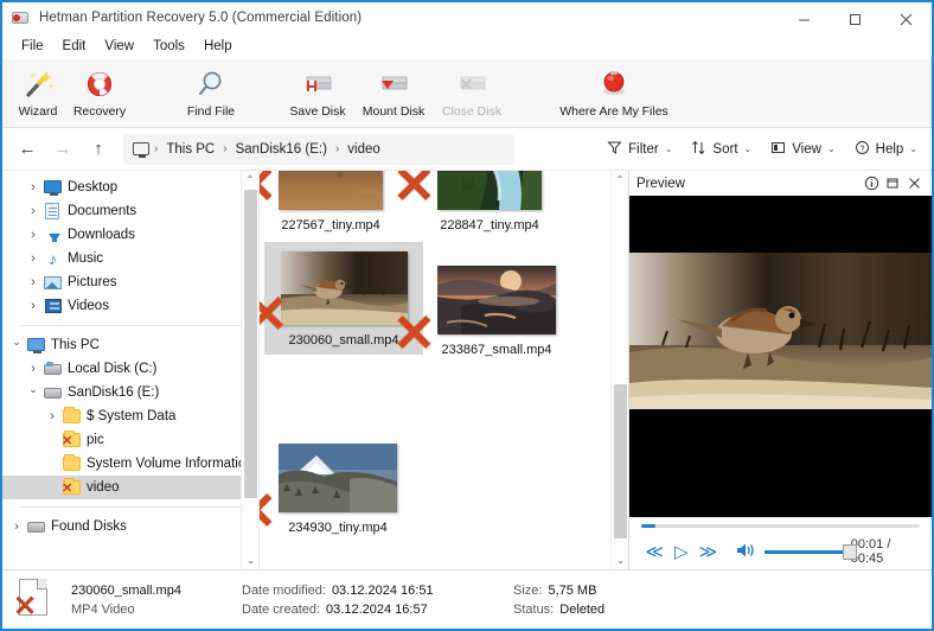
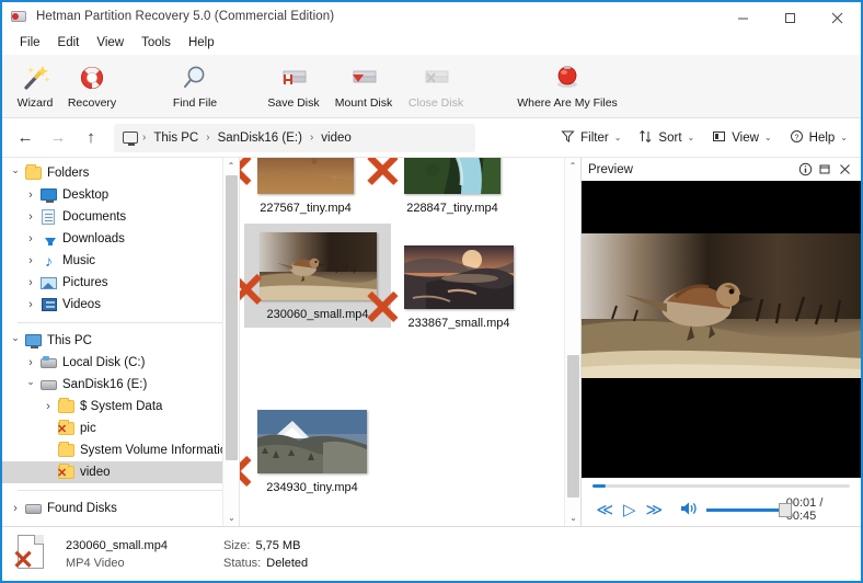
  Hetman Partition Recovery 5.0 (Commercial Edition)
  File
  Edit
  View
  Tools
  Help
  Wizard
  Recovery
  Find File
  Save Disk
  Mount Disk
  Close Disk
  Where Are My Files
  ←
  →
  ↑
  ›
  This PC
  ›
  SanDisk16 (E:)
  ›
  video
  Filter
  ⌄
  Sort
  ⌄
  View
  ⌄
  Help
  ⌄
+ Folders
  Desktop
  Documents
  Downloads
  ♪
  Music
  Pictures
  Videos
  This PC
  Local Disk (C:)
  SanDisk16 (E:)
  $ System Data
  ✕
  pic
  System Volume Informati
  ✕
  video
  Found Disks
  ⌃
  ⌄
  227567_tiny.mp4
  ✕
  228847_tiny.mp4
  ✕
  230060_small.mp4
  ✕
  233867_small.mp4
  234930_tiny.mp4
  ⌃
  ⌄
  Preview
  ≪
  ▷
  ≫
  0:01 / 0:45
  ✕
  230060_small.mp4
  MP4 Video
- Date modified:
- 03.12.2024 16:51
- Date created:
- 03.12.2024 16:57
  Size:
  5,75 MB
  Status:
  Deleted
